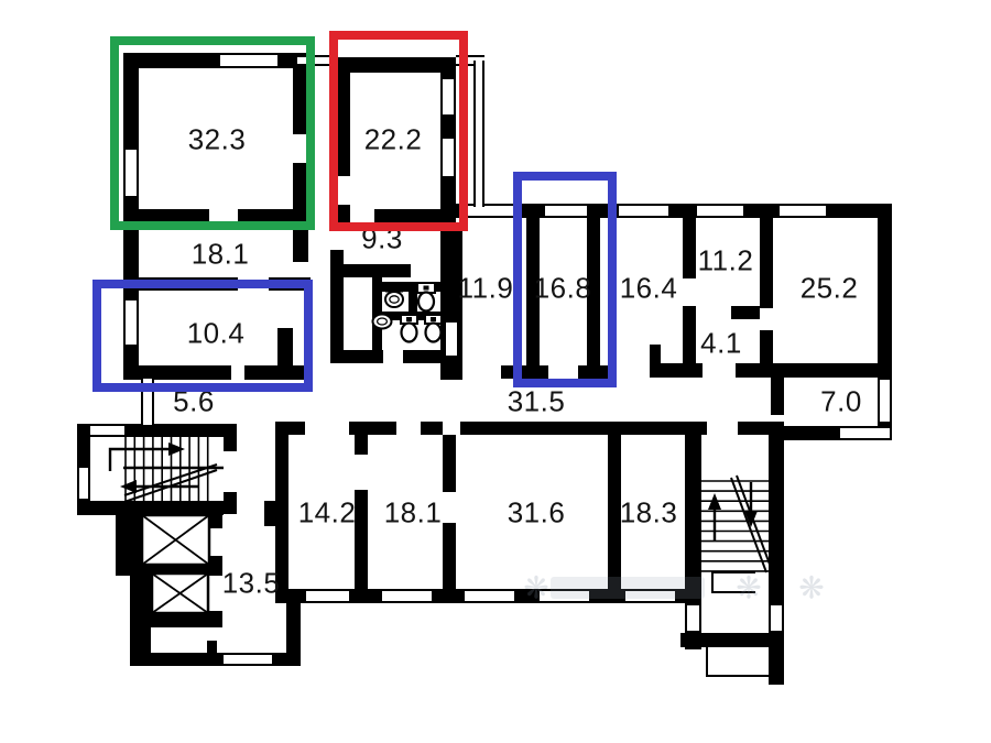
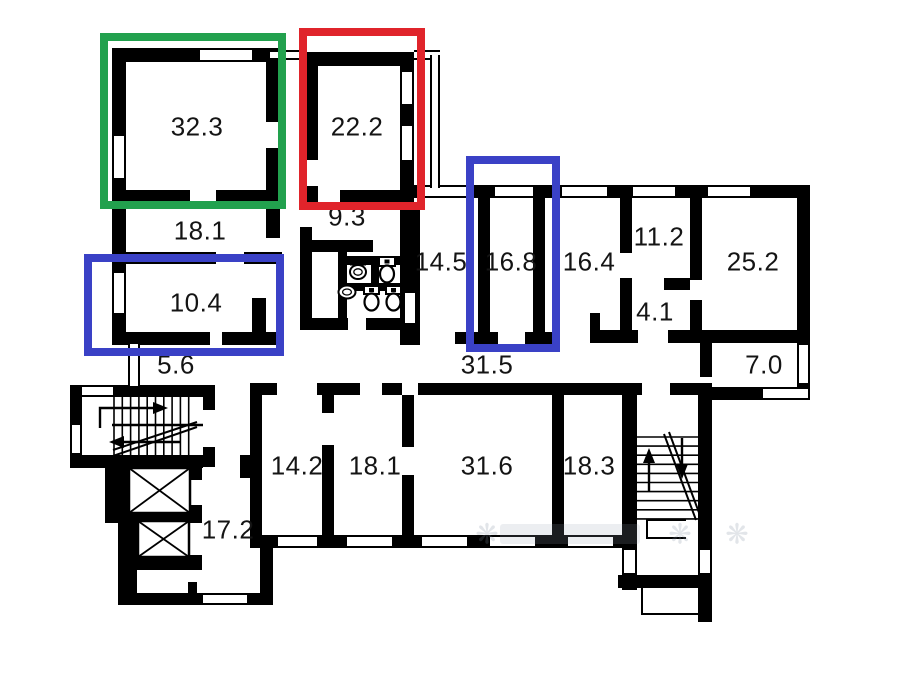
  32.3
  22.2
  18.1
  9.3
  10.4
  5.6
- 11.9
+ 14.5
  16.8
  16.4
  11.2
  25.2
  4.1
  7.0
  31.5
  14.2
  18.1
  31.6
  18.3
- 13.5
+ 17.2
  ❋
  ❋
  ❋
